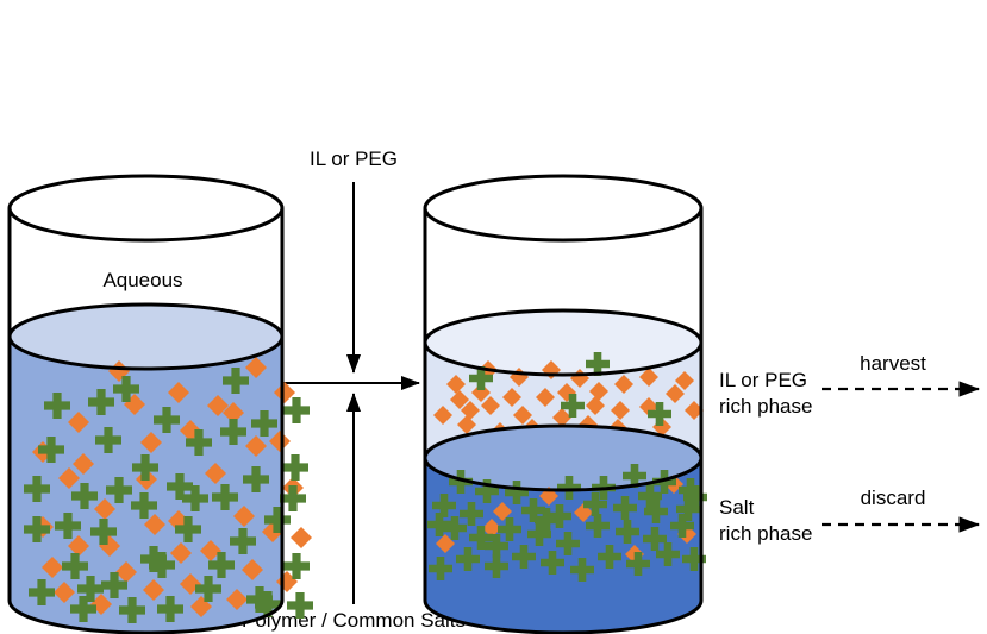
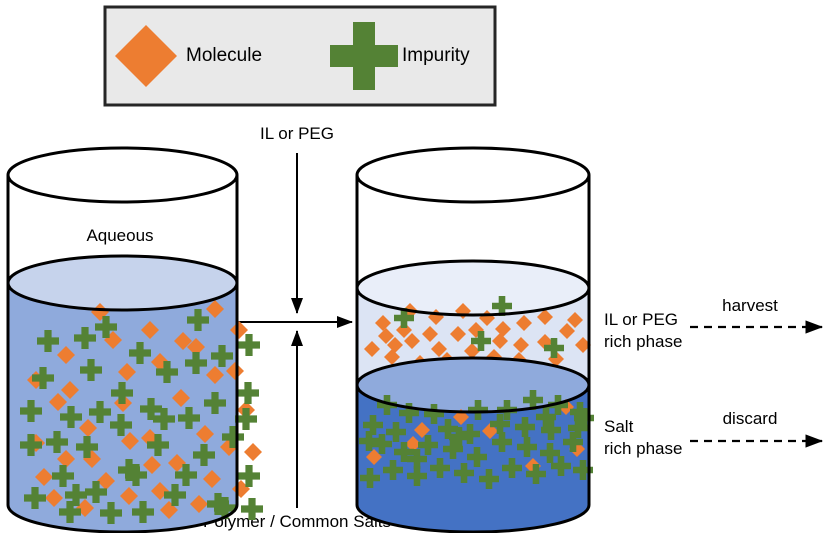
+ Molecule
+ Impurity
  IL or PEG
  olymer / Common Sal
  Aqueous
  IL or PEG
  rich phase
  harvest
  Salt
  rich phase
  discard
